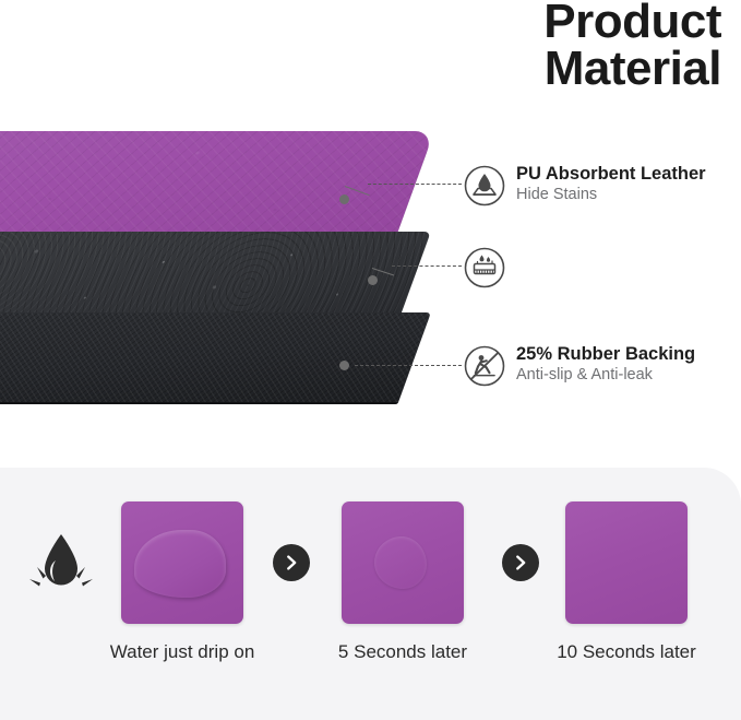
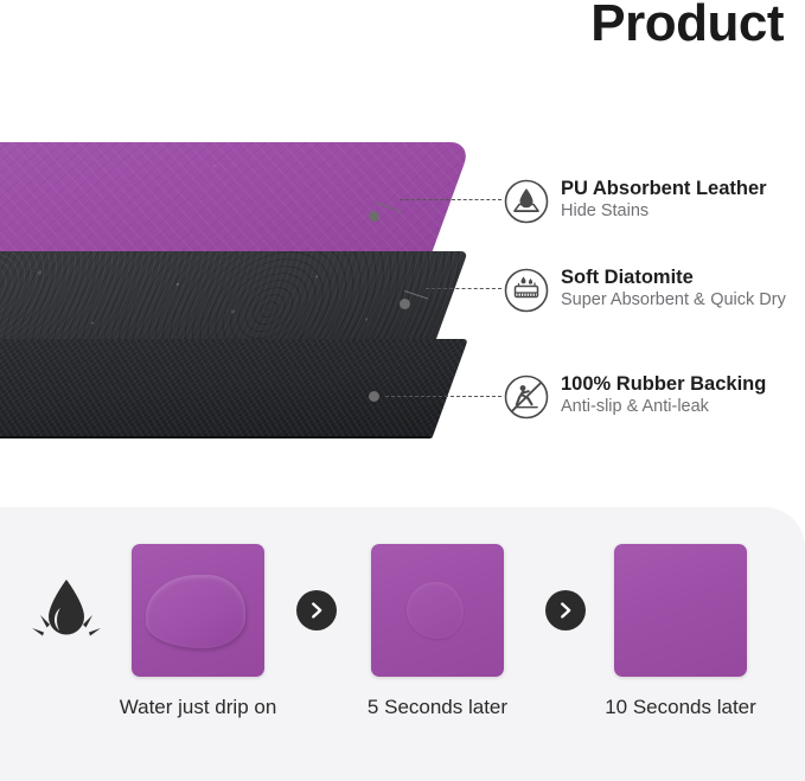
  Product
- Material
  PU Absorbent Leather Hide Stains
+ Soft Diatomite Super Absorbent & Quick Dry
- 25% Rubber Backing Anti-slip & Anti-leak
+ 100% Rubber Backing Anti-slip & Anti-leak
  Water just drip on
  5 Seconds later
  10 Seconds later
